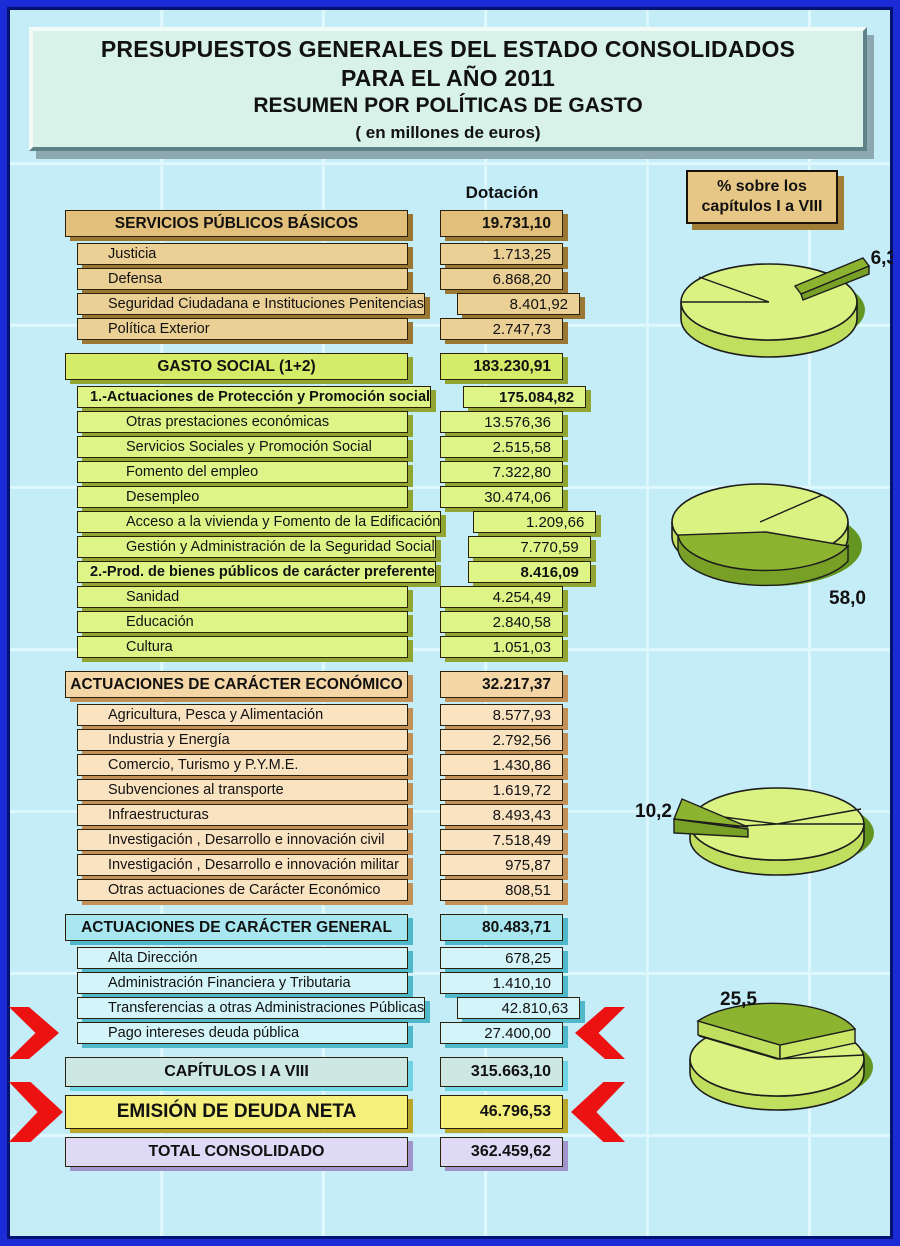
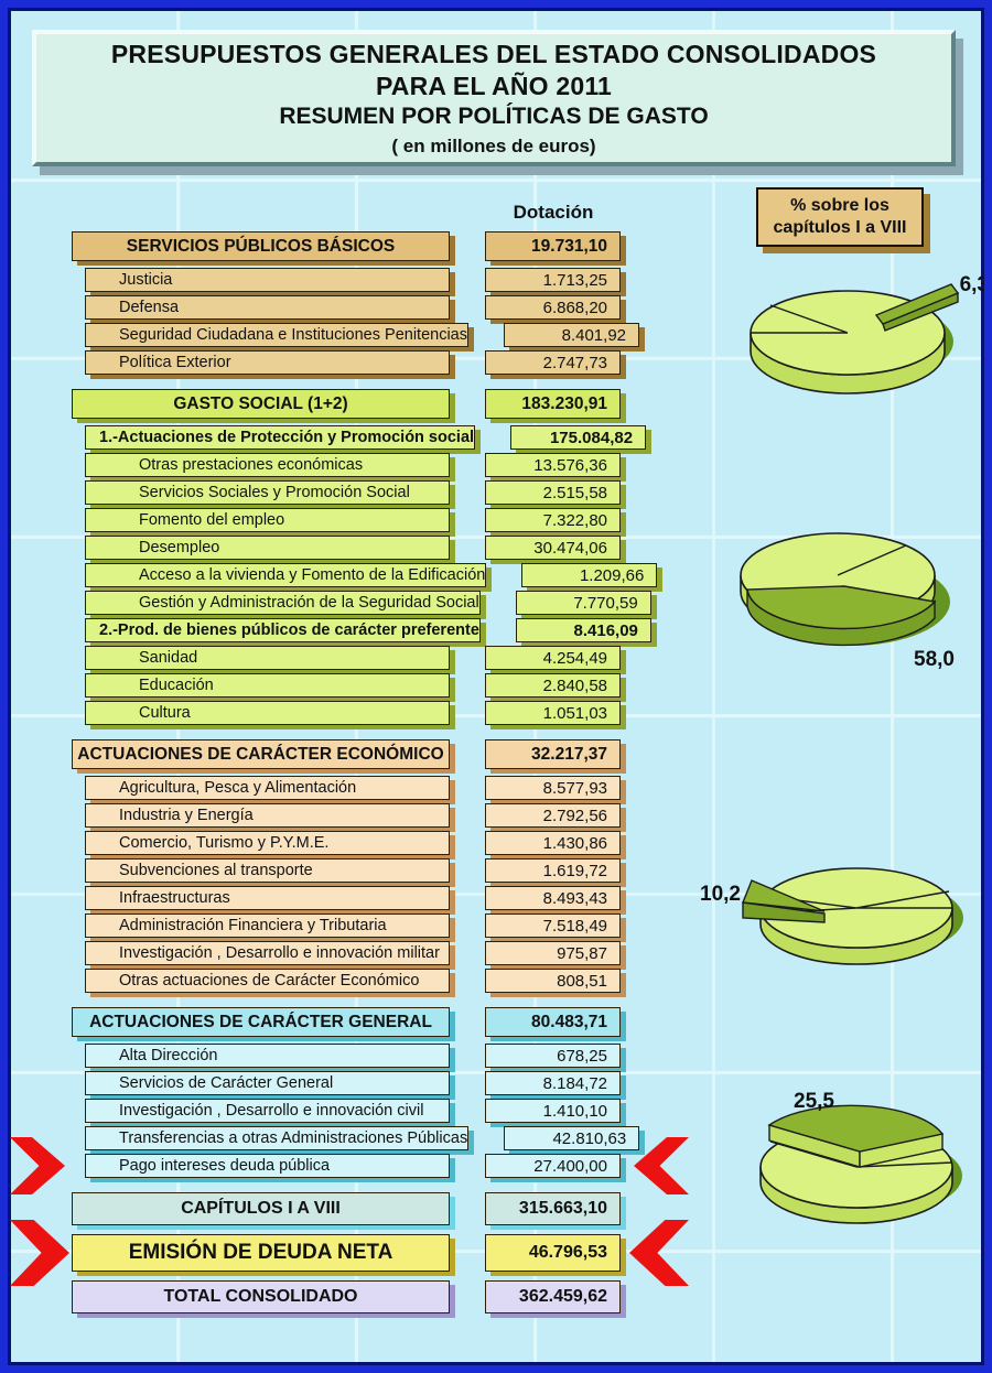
  PRESUPUESTOS GENERALES DEL ESTADO CONSOLIDADOS
  PARA EL AÑO 2011
  RESUMEN POR POLÍTICAS DE GASTO
  ( en millones de euros)
  Dotación
  % sobre los
  capítulos I a VIII
  SERVICIOS PÚBLICOS BÁSICOS
  19.731,10
  Justicia
  1.713,25
  Defensa
  6.868,20
  Seguridad Ciudadana e Instituciones Penitencias
  8.401,92
  Política Exterior
  2.747,73
  GASTO SOCIAL (1+2)
  183.230,91
  1.-Actuaciones de Protección y Promoción social
  175.084,82
  Otras prestaciones económicas
  13.576,36
  Servicios Sociales y Promoción Social
  2.515,58
  Fomento del empleo
  7.322,80
  Desempleo
  30.474,06
  Acceso a la vivienda y Fomento de la Edificación
  1.209,66
  Gestión y Administración de la Seguridad Social
  7.770,59
  2.-Prod. de bienes públicos de carácter preferente
  8.416,09
  Sanidad
  4.254,49
  Educación
  2.840,58
  Cultura
  1.051,03
  ACTUACIONES DE CARÁCTER ECONÓMICO
  32.217,37
  Agricultura, Pesca y Alimentación
  8.577,93
  Industria y Energía
  2.792,56
  Comercio, Turismo y P.Y.M.E.
  1.430,86
  Subvenciones al transporte
  1.619,72
  Infraestructuras
  8.493,43
- Investigación , Desarrollo e innovación civil
+ Administración Financiera y Tributaria
  7.518,49
  Investigación , Desarrollo e innovación militar
  975,87
  Otras actuaciones de Carácter Económico
  808,51
  ACTUACIONES DE CARÁCTER GENERAL
  80.483,71
  Alta Dirección
  678,25
+ Servicios de Carácter General
+ 8.184,72
- Administración Financiera y Tributaria
+ Investigación , Desarrollo e innovación civil
  1.410,10
  Transferencias a otras Administraciones Públicas
  42.810,63
  Pago intereses deuda pública
  27.400,00
  CAPÍTULOS I A VIII
  315.663,10
  EMISIÓN DE DEUDA NETA
  46.796,53
  TOTAL CONSOLIDADO
  362.459,62
  6,3
  58,0
  10,2
  25,5
